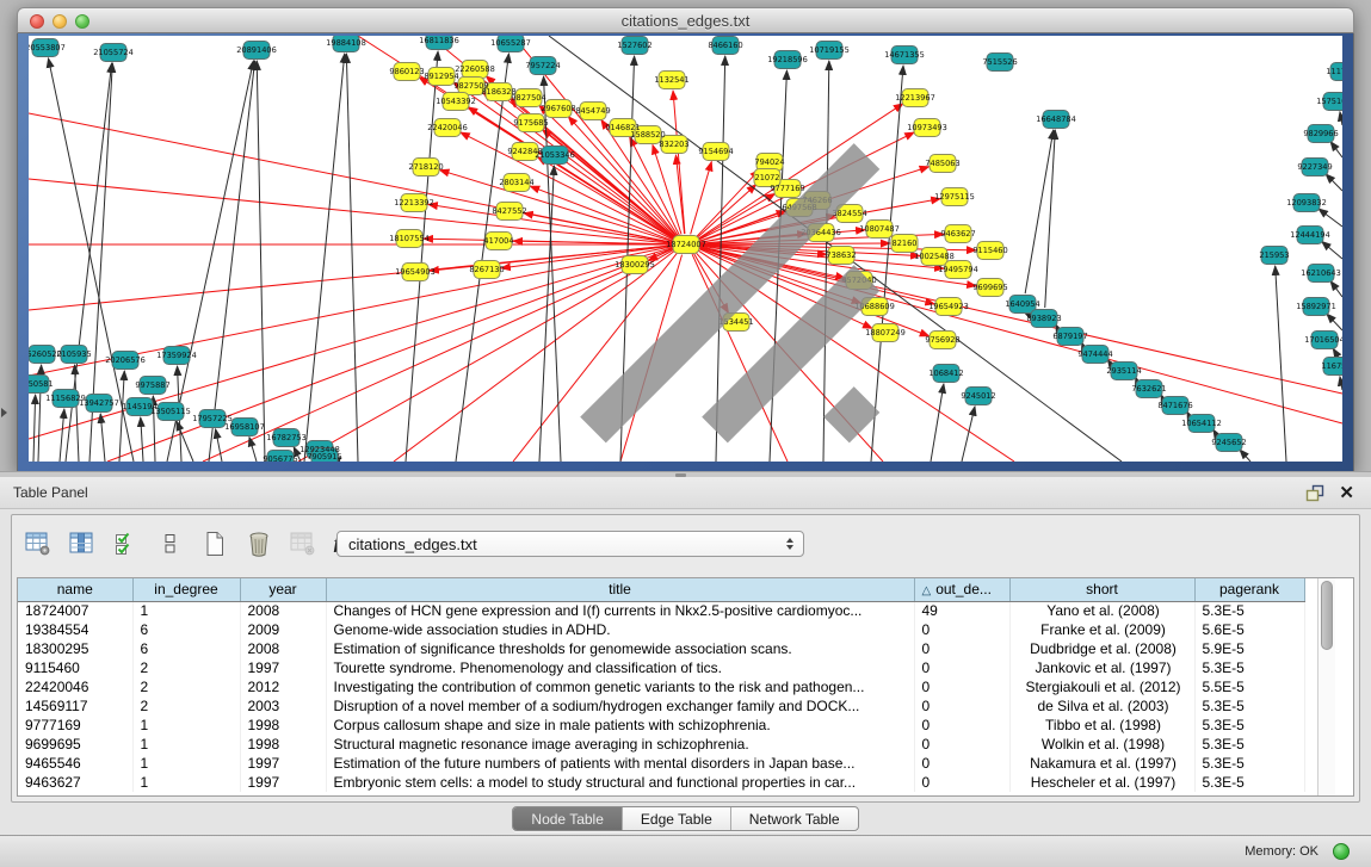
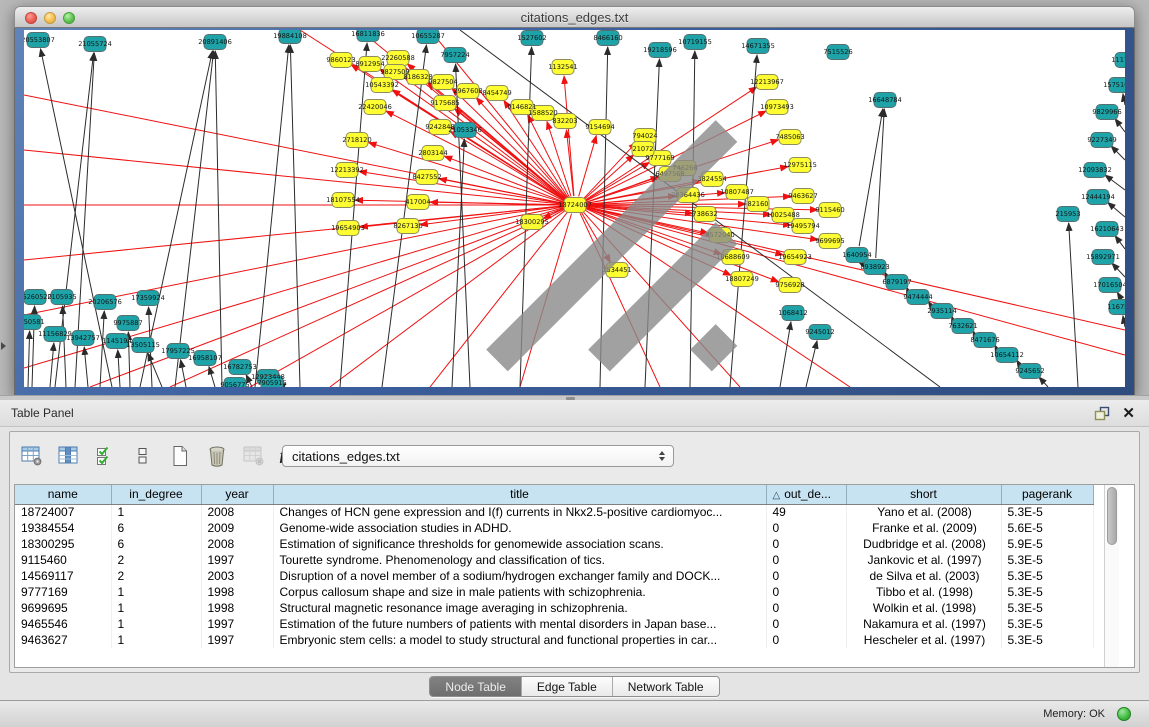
  citations_edges.txt
  18724007
  18300295
  9860123
  8912954
  22260588
  9827509
  10543392
  8186328
  9827504
  2967608
  9175685
  8454749
  9146821
  1588520
  832203
  22420046
  2718120
  2803144
  12213392
  8427552
  18107554
  417004
  19654903
  8267130
  12213967
  10973493
  7485063
  12975115
  9463627
  9115460
  10025488
  19495794
  9699695
  19654923
  10688609
  18807249
  9756928
  10807487
  82160
  3824554
  20364436
  738632
  4572040
  746266
  6497568
  9777169
  794024
  21072
  1534451
  1132541
  20553807
  21055724
  20891406
  19884108
  16811836
  10655287
  1527602
  8466160
  10719155
  14671355
  7515526
  7957224
  19218596
  16648784
  1640954
  8938923
  6879197
  9474444
  2935114
  7632621
  8471676
  10654112
  9245652
  9829966
  9227349
  12093832
  12444194
  16210643
  15892971
  17016504
  215953
  20206576
  17359924
  9975887
  50581
  11156829
  13942757
  1145194
  13505115
  17957225
  16958107
  16782753
  12923448
  6260520
  2105935
  9056775
  7905915
  1068412
  9245012
  Table Panel
  ✕
  citations_edges.txt
  name	in_degree	year	title	△ out_de...	short	pagerank
  18724007	1	2008	Changes of HCN gene expression and I(f) currents in Nkx2.5-positive cardiomyoc...	49	Yano et al. (2008)	5.3E-5
  19384554	6	2009	Genome-wide association studies in ADHD.	0	Franke et al. (2009)	5.6E-5
  18300295	6	2008	Estimation of significance thresholds for genomewide association scans.	0	Dudbridge et al. (2008)	5.9E-5
  9115460	2	1997	Tourette syndrome. Phenomenology and classification of tics.	0	Jankovic et al. (1997)	5.3E-5
- 22420046	2	2012	Investigating the contribution of common genetic variants to the risk and pathogen...	0	Stergiakouli et al. (2012)	5.5E-5
  14569117	2	2003	Disruption of a novel member of a sodium/hydrogen exchanger family and DOCK...	0	de Silva et al. (2003)	5.3E-5
  9777169	1	1998	Corpus callosum shape and size in male patients with schizophrenia.	0	Tibbo et al. (1998)	5.3E-5
  9699695	1	1998	Structural magnetic resonance image averaging in schizophrenia.	0	Wolkin et al. (1998)	5.3E-5
  9465546	1	1997	Estimation of the future numbers of patients with mental disorders in Japan base...	0	Nakamura et al. (1997)	5.3E-5
  9463627	1	1997	Embryonic stem cells: a model to study structural and functional properties in car...	0	Hescheler et al. (1997)	5.3E-5
  Node Table
  Edge Table
  Network Table
  Memory: OK
